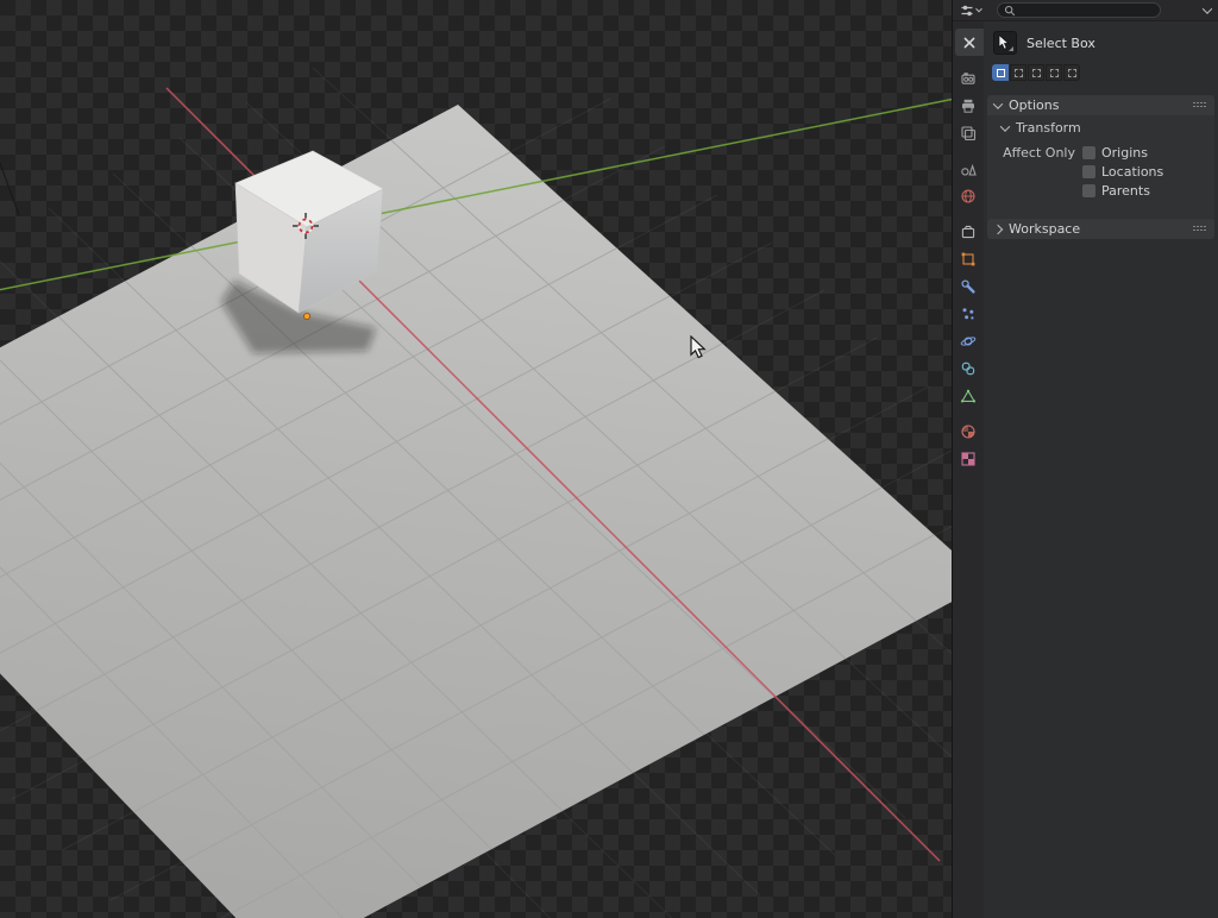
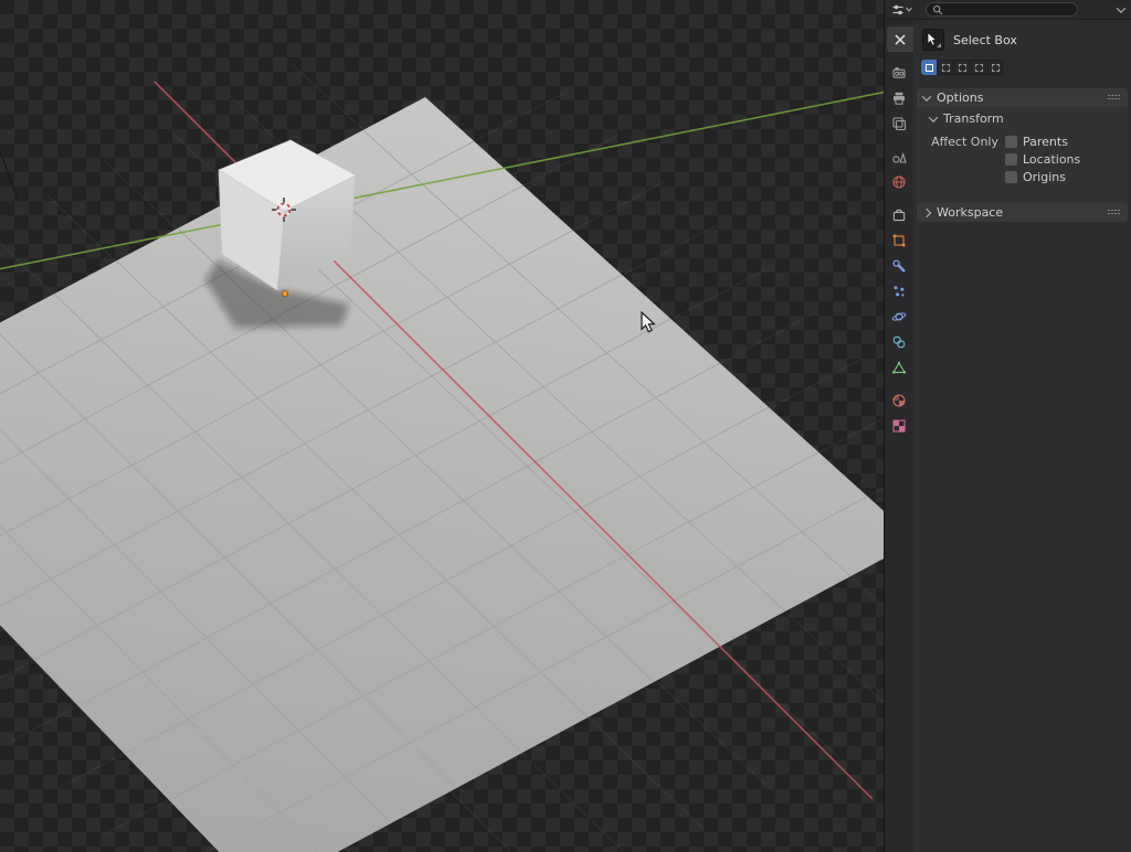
  Select Box
  Options
  Transform
  Affect Only
- Origins
+ Parents
  Locations
- Parents
+ Origins
  Workspace
